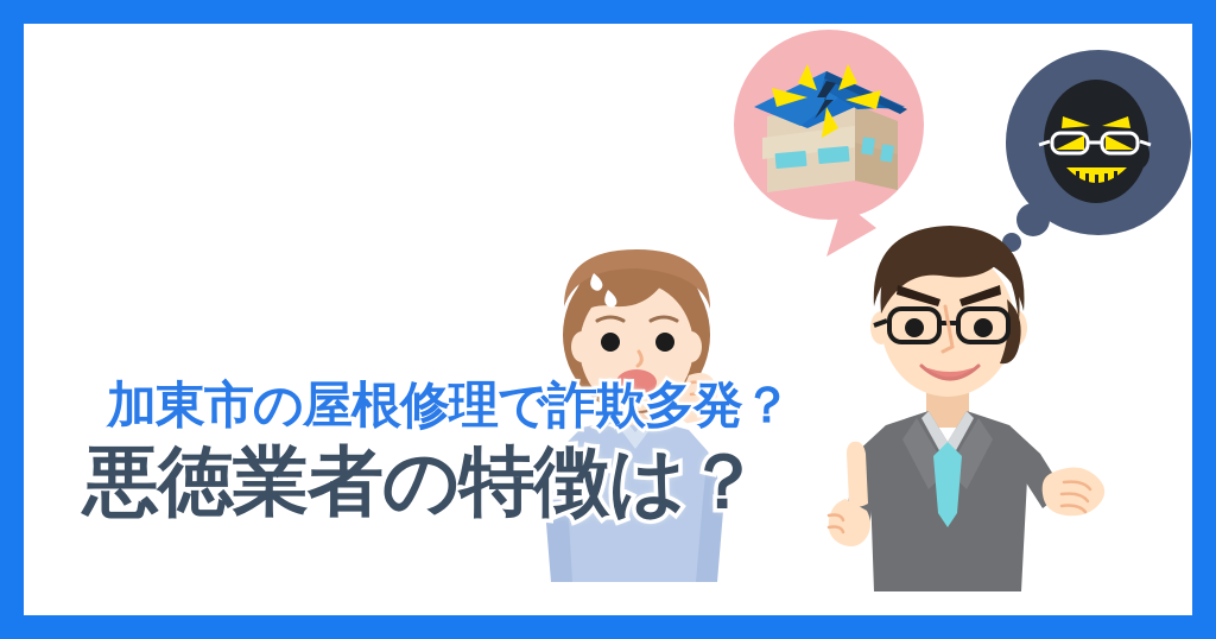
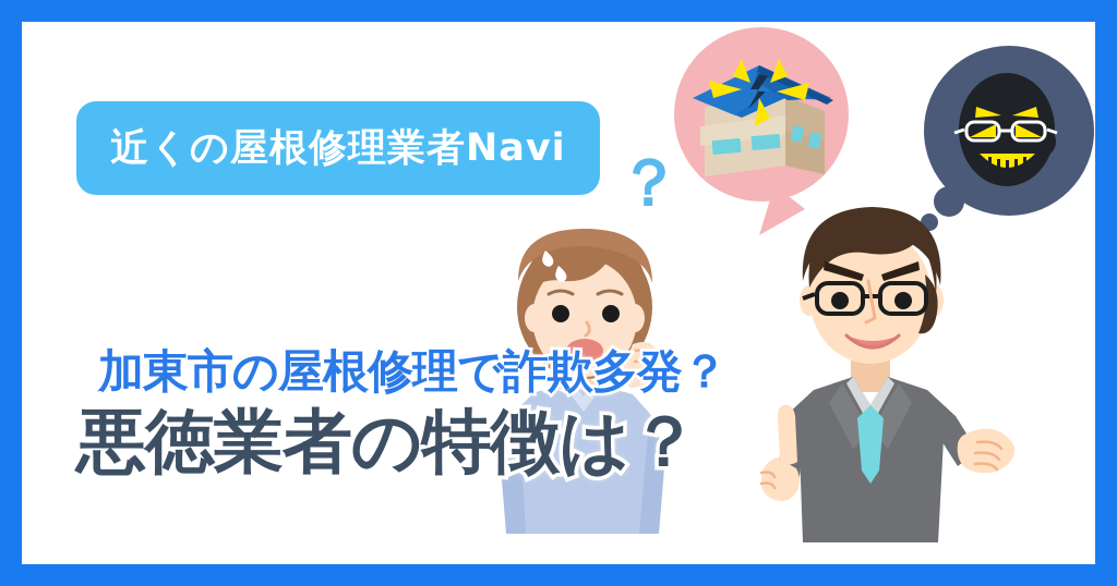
+ 近くの屋根修理業者Navi
+ ？
  加東市の屋根修理で詐欺多発？
  悪徳業者の特徴は？
